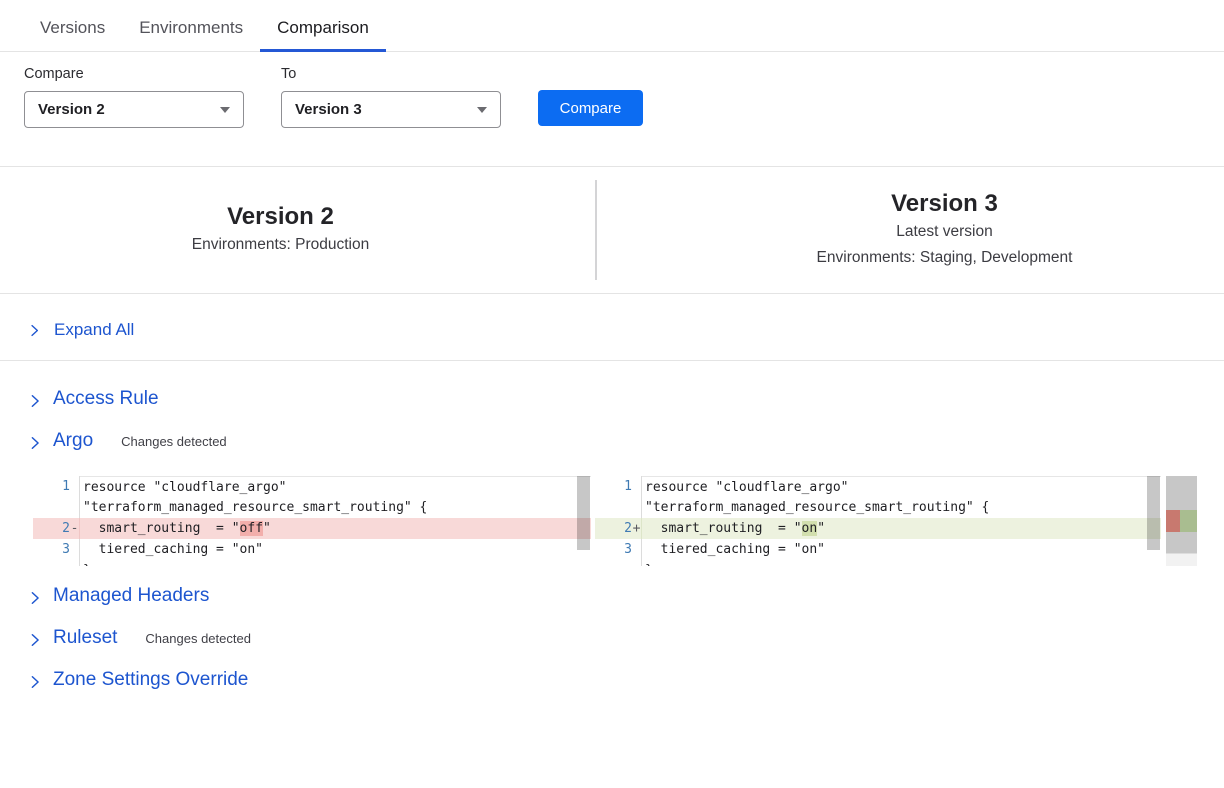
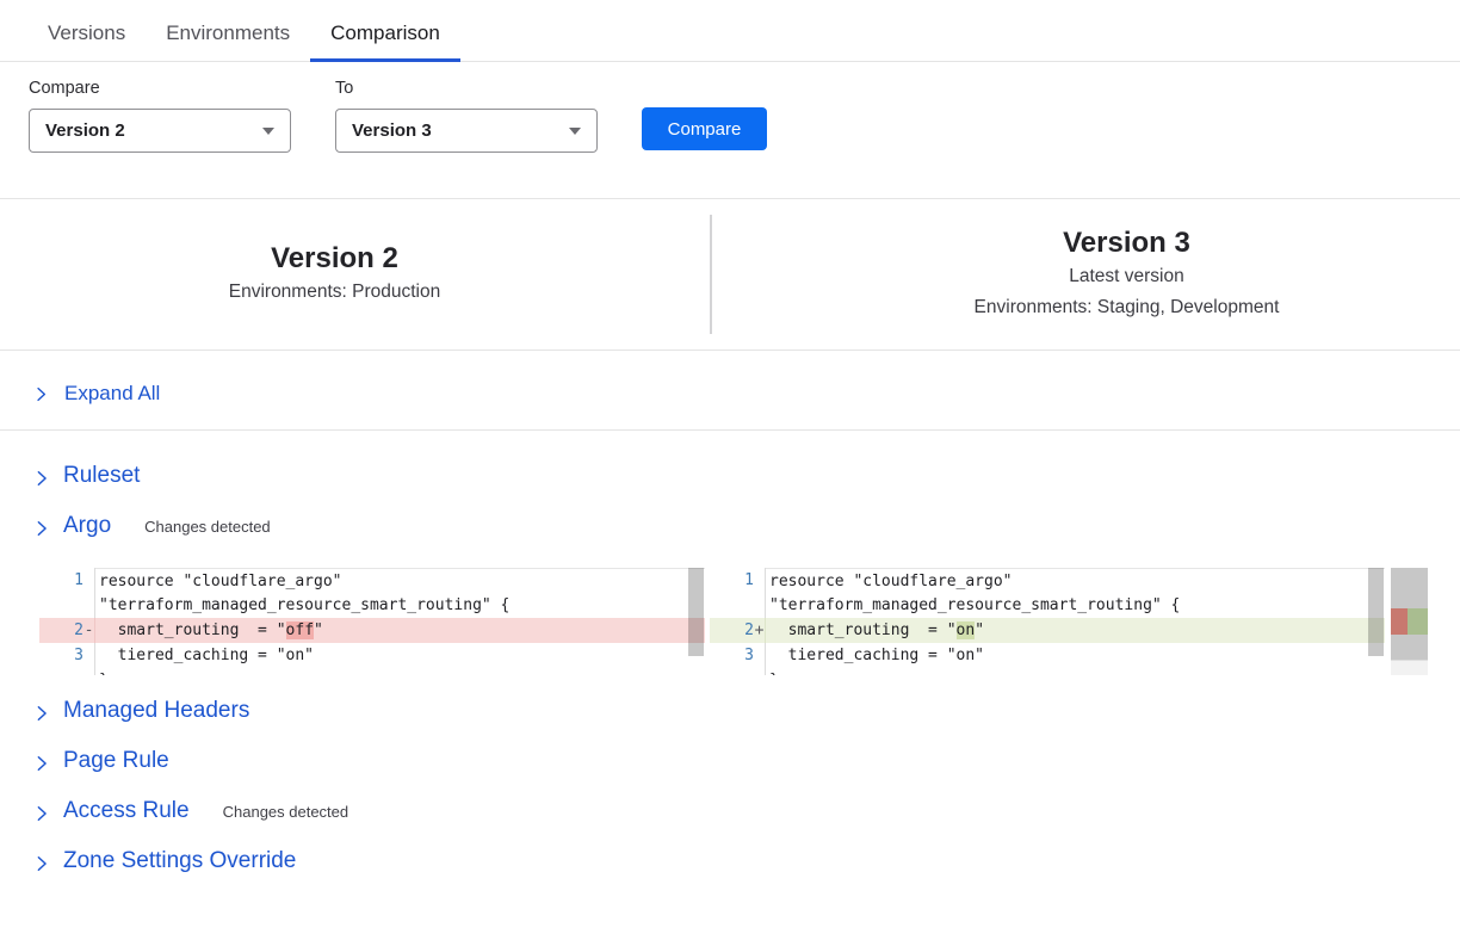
  Versions
  Environments
  Comparison
  Compare
  Version 2
  To
  Version 3
  Compare
  Version 2
  Environments: Production
  Version 3
  Latest version
  Environments: Staging, Development
  Expand All
- Access Rule
+ Ruleset
  Argo
  Changes detected
  1
  resource "cloudflare_argo"
  "terraform_managed_resource_smart_routing" {
  2
  -
  smart_routing = "off"
  3
  tiered_caching = "on"
  1
  resource "cloudflare_argo"
  "terraform_managed_resource_smart_routing" {
  2
  +
  smart_routing = "on"
  3
  tiered_caching = "on"
  Managed Headers
+ Page Rule
- Ruleset
+ Access Rule
  Changes detected
  Zone Settings Override
